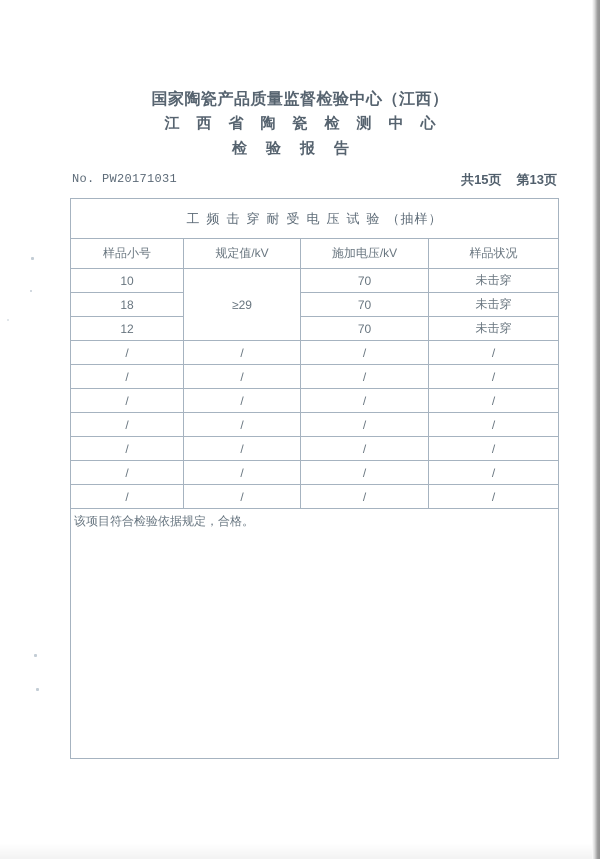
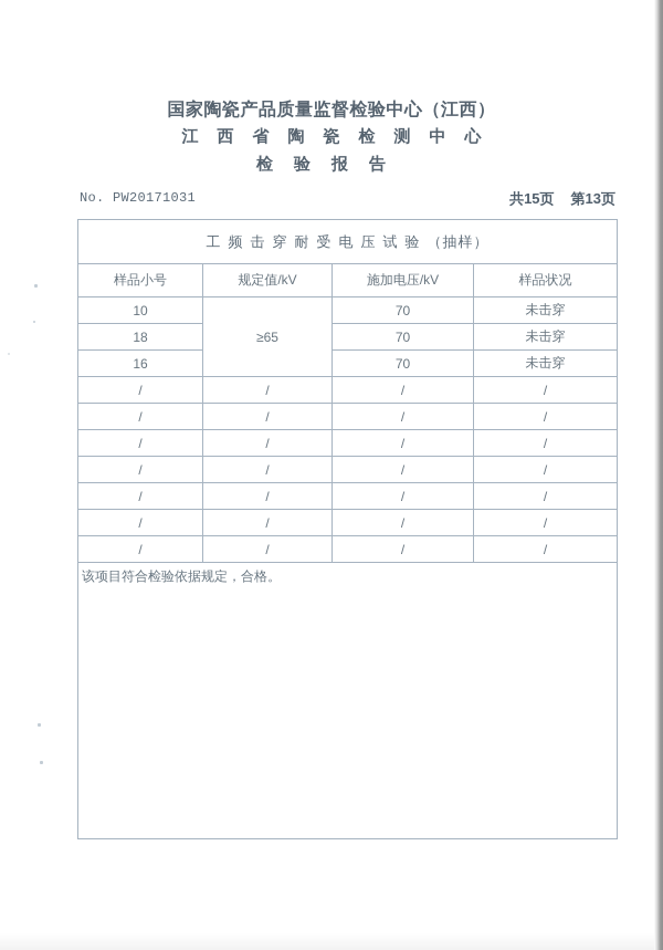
  国家陶瓷产品质量监督检验中心（江西）
  江西省陶瓷检测中心
  检验报告
  No. PW20171031
  共15页 第13页
  工频击穿耐受电压试验（抽样）
  样品小号	规定值/kV	施加电压/kV	样品状况
- 10	≥29	70	未击穿
+ 10	≥65	70	未击穿
  18	70	未击穿
- 12	70	未击穿
+ 16	70	未击穿
  /	/	/	/
  /	/	/	/
  /	/	/	/
  /	/	/	/
  /	/	/	/
  /	/	/	/
  /	/	/	/
  该项目符合检验依据规定，合格。
